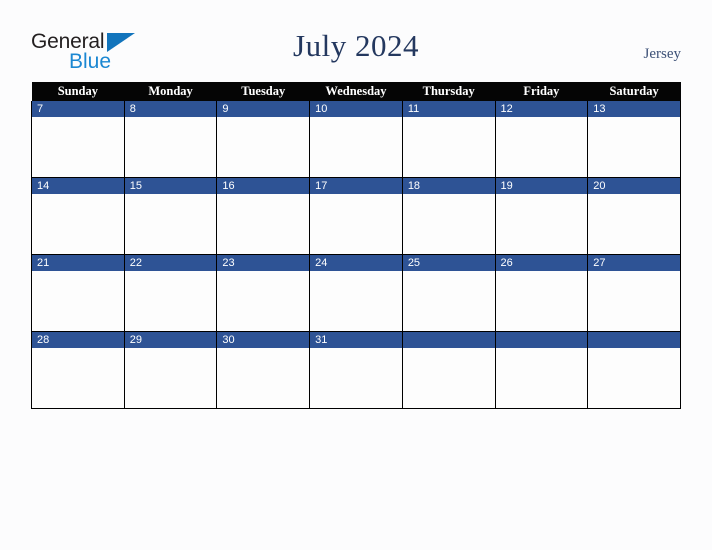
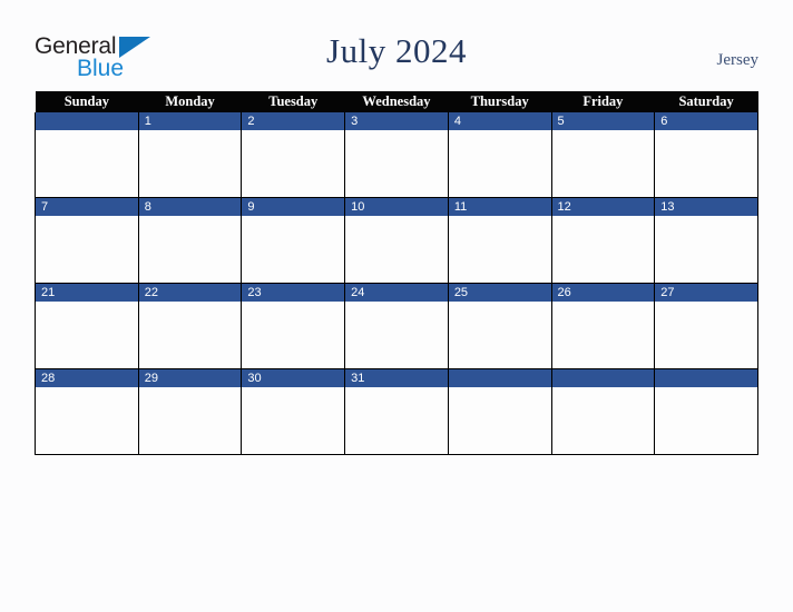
  General
  Blue
  July 2024
  Jersey
  Sunday	Monday	Tuesday	Wednesday	Thursday	Friday	Saturday
+ 	1	2	3	4	5	6
  7	8	9	10	11	12	13
- 14	15	16	17	18	19	20
  21	22	23	24	25	26	27
  28	29	30	31
